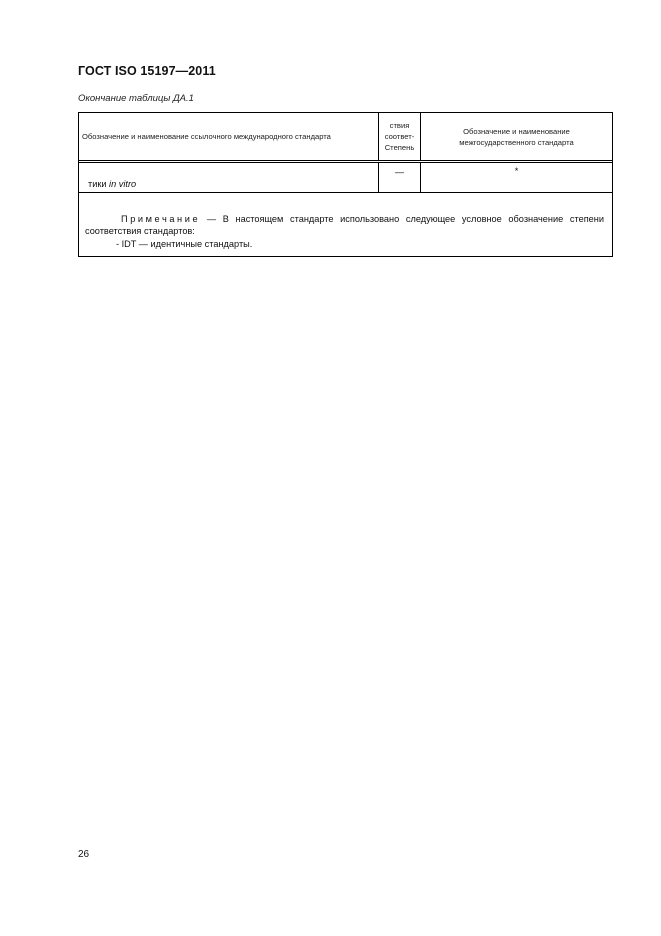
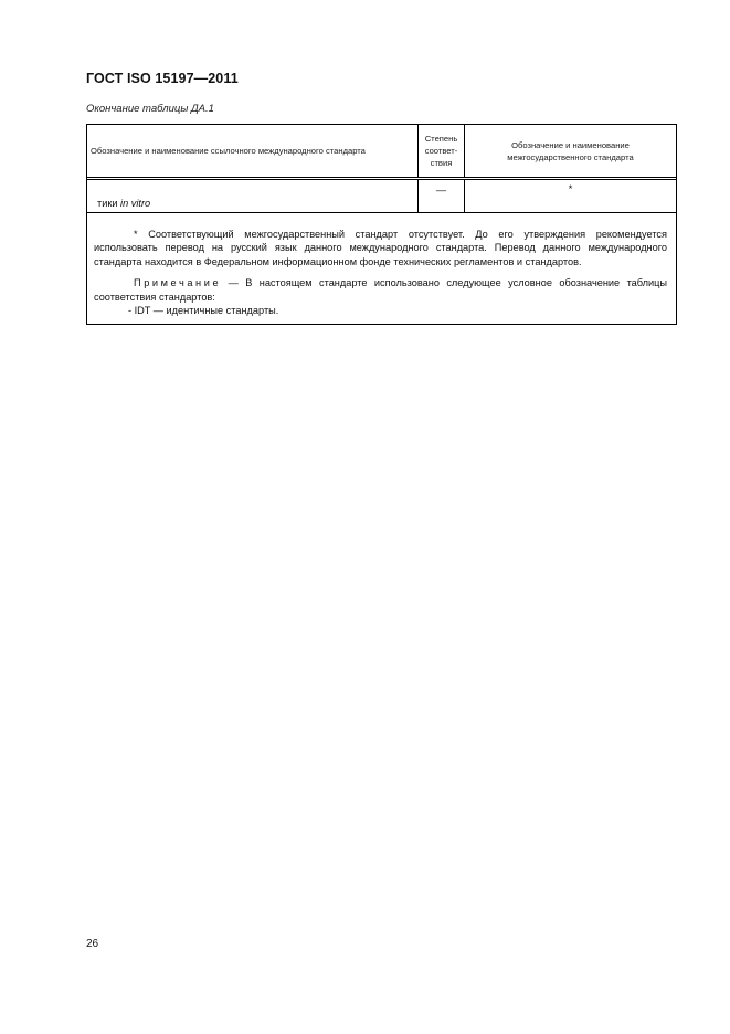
  ГОСТ ISO 15197—2011
  Окончание таблицы ДА.1
  Обозначение и наименование ссылочного международного стандарта
- ствия
+ Степень
  соответ-
- Степень
+ ствия
  Обозначение и наименование
  межгосударственного стандарта
  тики in vitro
  —
  *
+ * Соответствующий межгосударственный стандарт отсутствует. До его утверждения рекомендуется использовать перевод на русский язык данного международного стандарта. Перевод данного международного стандарта находится в Федеральном информационном фонде технических регламентов и стандартов.
- Примечание — В настоящем стандарте использовано следующее условное обозначение степени соответствия стандартов:
+ Примечание — В настоящем стандарте использовано следующее условное обозначение таблицы соответствия стандартов:
  - IDT — идентичные стандарты.
  26
